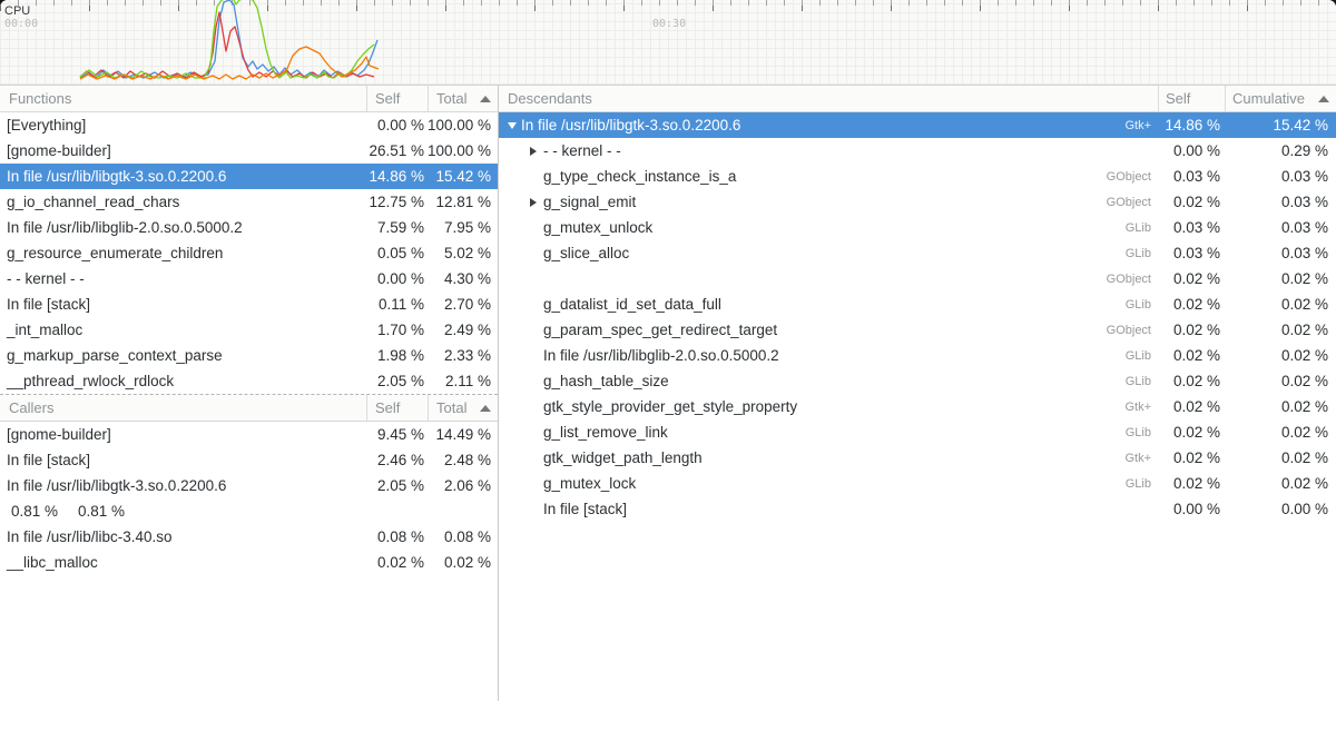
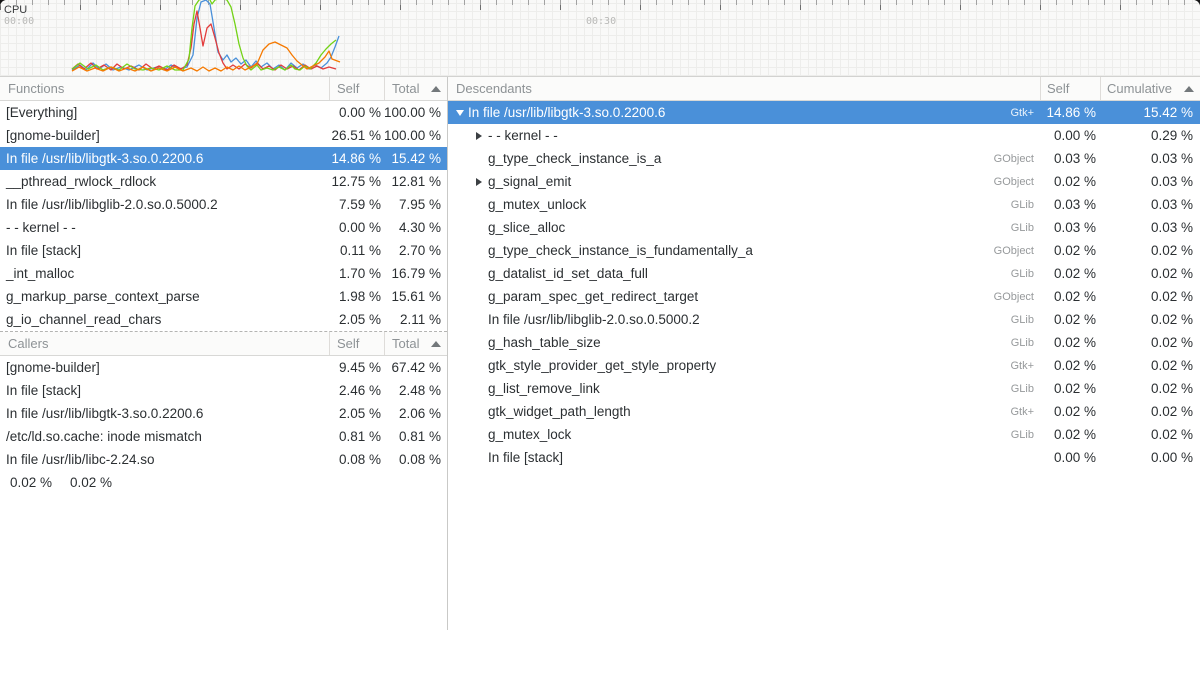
  CPU
  00:00
  00:30
  Functions
  Self
  Total
  [Everything]
  0.00 %
  100.00 %
  [gnome-builder]
  26.51 %
  100.00 %
  In file /usr/lib/libgtk-3.so.0.2200.6
  14.86 %
  15.42 %
- g_io_channel_read_chars
+ __pthread_rwlock_rdlock
  12.75 %
  12.81 %
  In file /usr/lib/libglib-2.0.so.0.5000.2
  7.59 %
  7.95 %
- g_resource_enumerate_children
- 0.05 %
- 5.02 %
  - - kernel - -
  0.00 %
  4.30 %
  In file [stack]
  0.11 %
  2.70 %
  _int_malloc
  1.70 %
- 2.49 %
+ 16.79 %
  g_markup_parse_context_parse
  1.98 %
- 2.33 %
+ 15.61 %
- __pthread_rwlock_rdlock
+ g_io_channel_read_chars
  2.05 %
  2.11 %
  Callers
  Self
  Total
  [gnome-builder]
  9.45 %
- 14.49 %
+ 67.42 %
  In file [stack]
  2.46 %
  2.48 %
  In file /usr/lib/libgtk-3.so.0.2200.6
  2.05 %
  2.06 %
+ /etc/ld.so.cache: inode mismatch
  0.81 %
  0.81 %
- In file /usr/lib/libc-3.40.so
+ In file /usr/lib/libc-2.24.so
  0.08 %
  0.08 %
- __libc_malloc
  0.02 %
  0.02 %
  Descendants
  Self
  Cumulative
  In file /usr/lib/libgtk-3.so.0.2200.6
  Gtk+
  14.86 %
  15.42 %
  - - kernel - -
  0.00 %
  0.29 %
  g_type_check_instance_is_a
  GObject
  0.03 %
  0.03 %
  g_signal_emit
  GObject
  0.02 %
  0.03 %
  g_mutex_unlock
  GLib
  0.03 %
  0.03 %
  g_slice_alloc
  GLib
  0.03 %
  0.03 %
+ g_type_check_instance_is_fundamentally_a
  GObject
  0.02 %
  0.02 %
  g_datalist_id_set_data_full
  GLib
  0.02 %
  0.02 %
  g_param_spec_get_redirect_target
  GObject
  0.02 %
  0.02 %
  In file /usr/lib/libglib-2.0.so.0.5000.2
  GLib
  0.02 %
  0.02 %
  g_hash_table_size
  GLib
  0.02 %
  0.02 %
  gtk_style_provider_get_style_property
  Gtk+
  0.02 %
  0.02 %
  g_list_remove_link
  GLib
  0.02 %
  0.02 %
  gtk_widget_path_length
  Gtk+
  0.02 %
  0.02 %
  g_mutex_lock
  GLib
  0.02 %
  0.02 %
  In file [stack]
  0.00 %
  0.00 %
